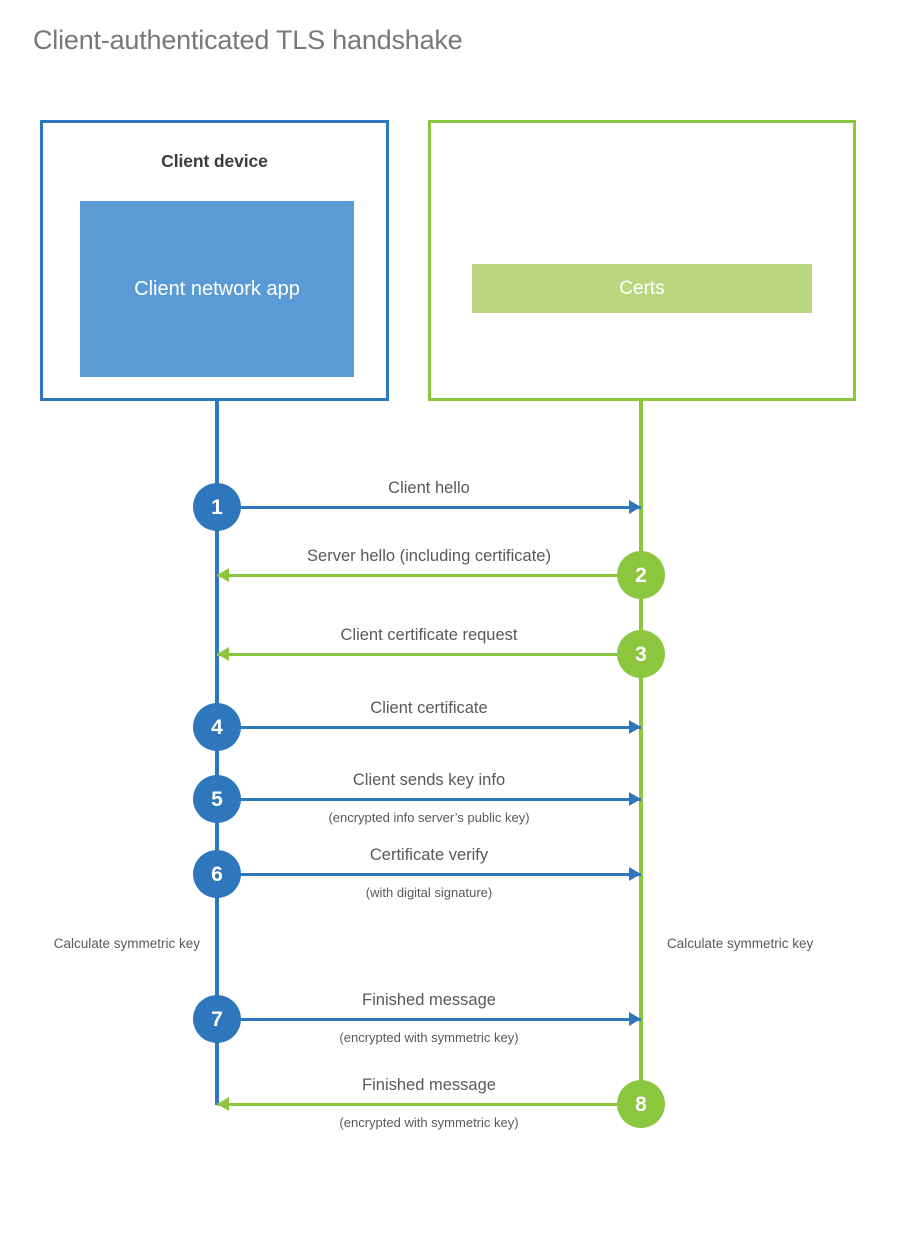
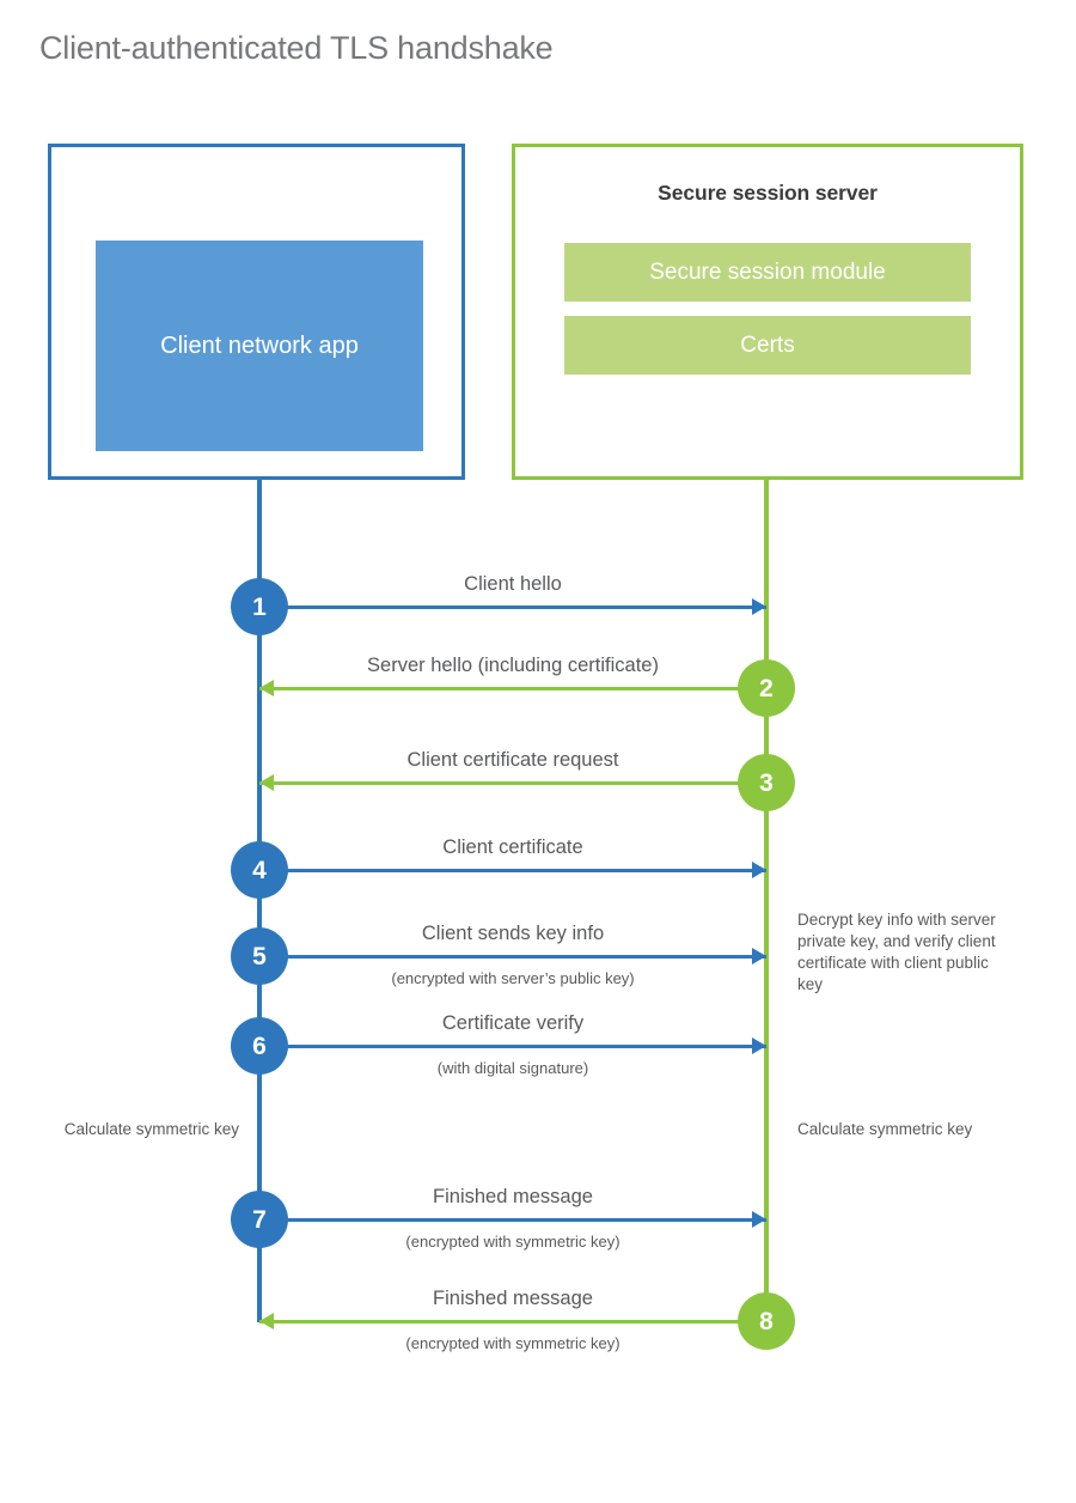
  Client-authenticated TLS handshake
- Client device
  Client network app
+ Secure session server
+ Secure session module
  Certs
  Client hello
  Server hello (including certificate)
  Client certificate request
  Client certificate
  Client sends key info
- (encrypted info server’s public key)
+ (encrypted with server’s public key)
  Certificate verify
  (with digital signature)
  Finished message
  (encrypted with symmetric key)
  Finished message
  (encrypted with symmetric key)
  1
  2
  3
  4
  5
  6
  7
  8
+ Decrypt key info with server private key, and verify client certificate with client public key
  Calculate symmetric key
  Calculate symmetric key
